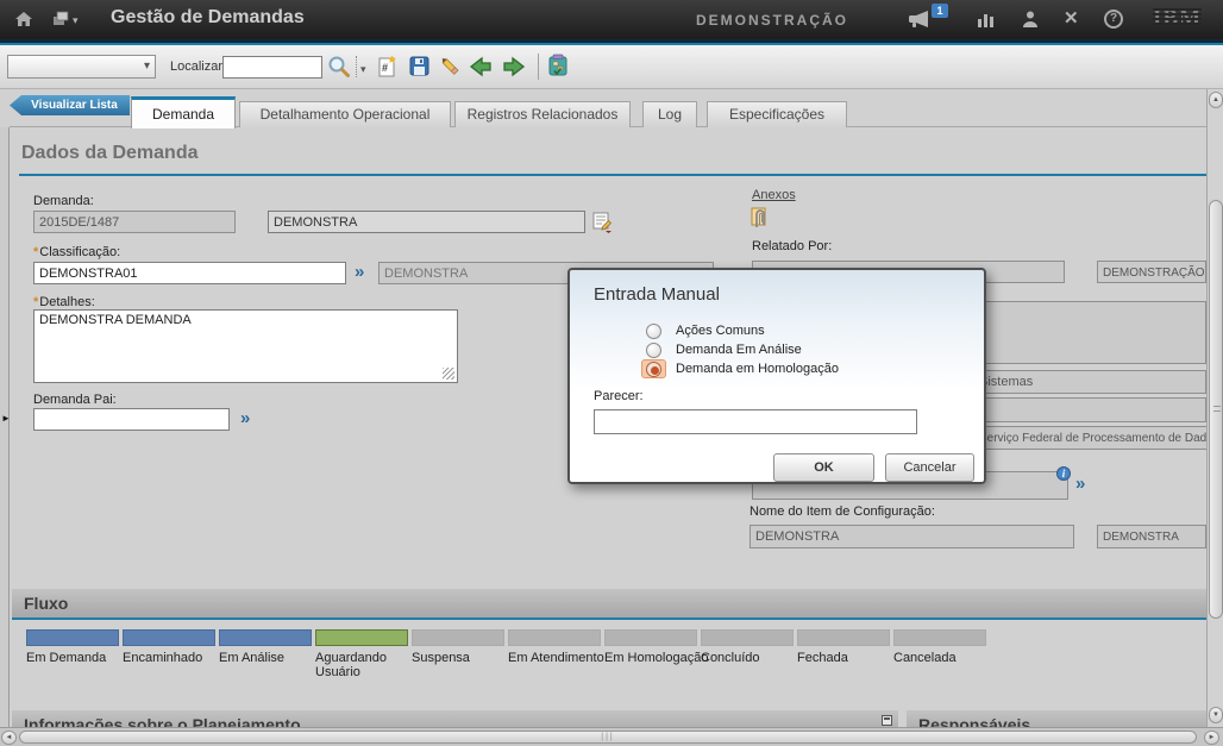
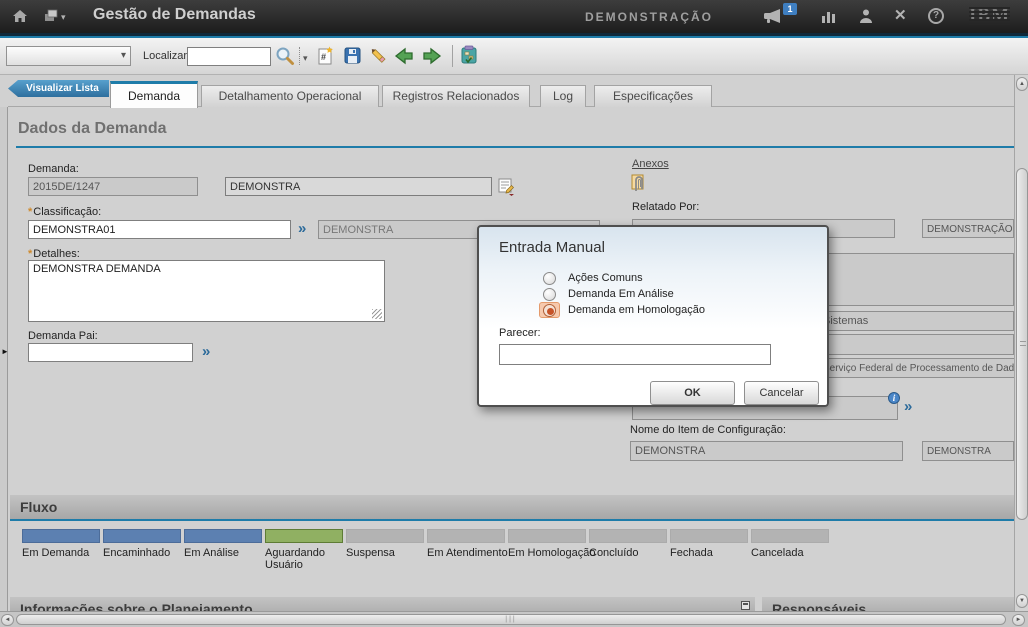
  ▾
  Gestão de Demandas
  DEMONSTRAÇÃO
  1
  ✕
  ?
  IBM
  ▾
  Localizar
  ▾
  #
  Visualizar Lista
  Demanda
  Detalhamento Operacional
  Registros Relacionados
  Log
  Especificações
  ►
  Dados da Demanda
  Demanda:
- 2015DE/1487
+ 2015DE/1247
  DEMONSTRA
  *Classificação:
  DEMONSTRA01
  »
  DEMONSTRA
  *Detalhes:
  DEMONSTRA DEMANDA
  Demanda Pai:
  »
  Anexos
  Relatado Por:
  DEMONSTRAÇÃO
  istemas
  erviço Federal de Processamento de Dad
  i
  »
  Nome do Item de Configuração:
  DEMONSTRA
  DEMONSTRA
  Entrada Manual
  Ações Comuns
  Demanda Em Análise
  Demanda em Homologação
  Parecer:
  OK
  Cancelar
  Fluxo
  Em Demanda
  Encaminhado
  Em Análise
  Aguardando Usuário
  Suspensa
  Em Atendimento
  Em Homologaçã
  Concluído
  Fechada
  Cancelada
  Informações sobre o Planejamento
  Responsáveis
